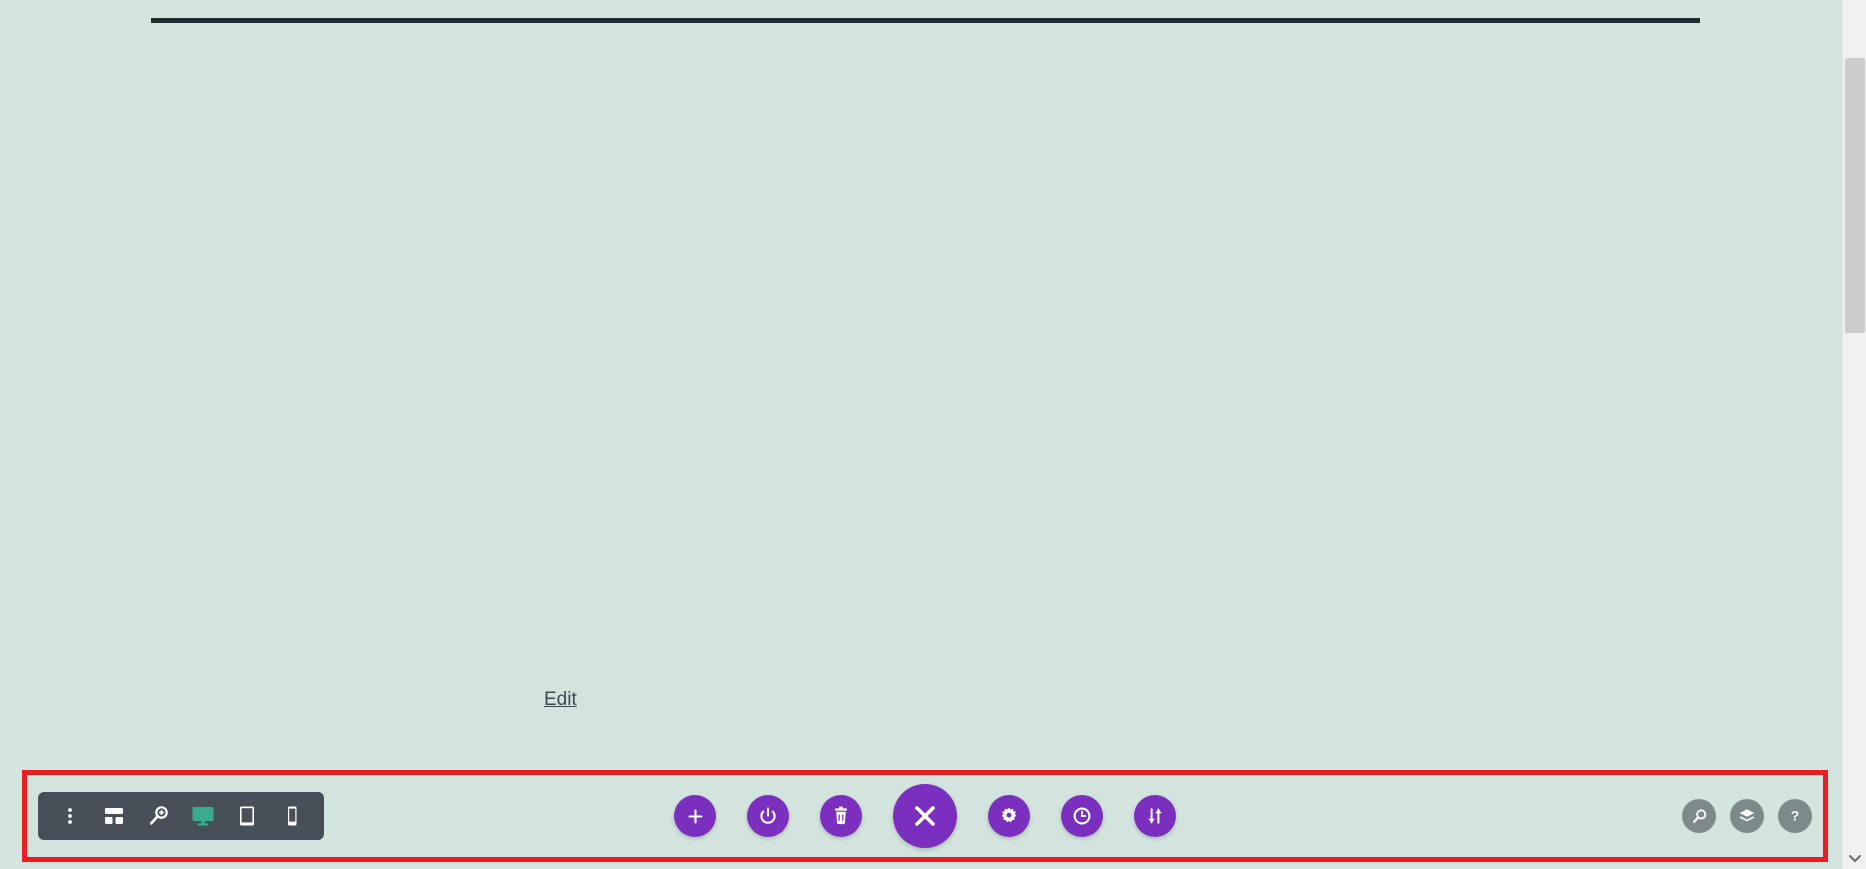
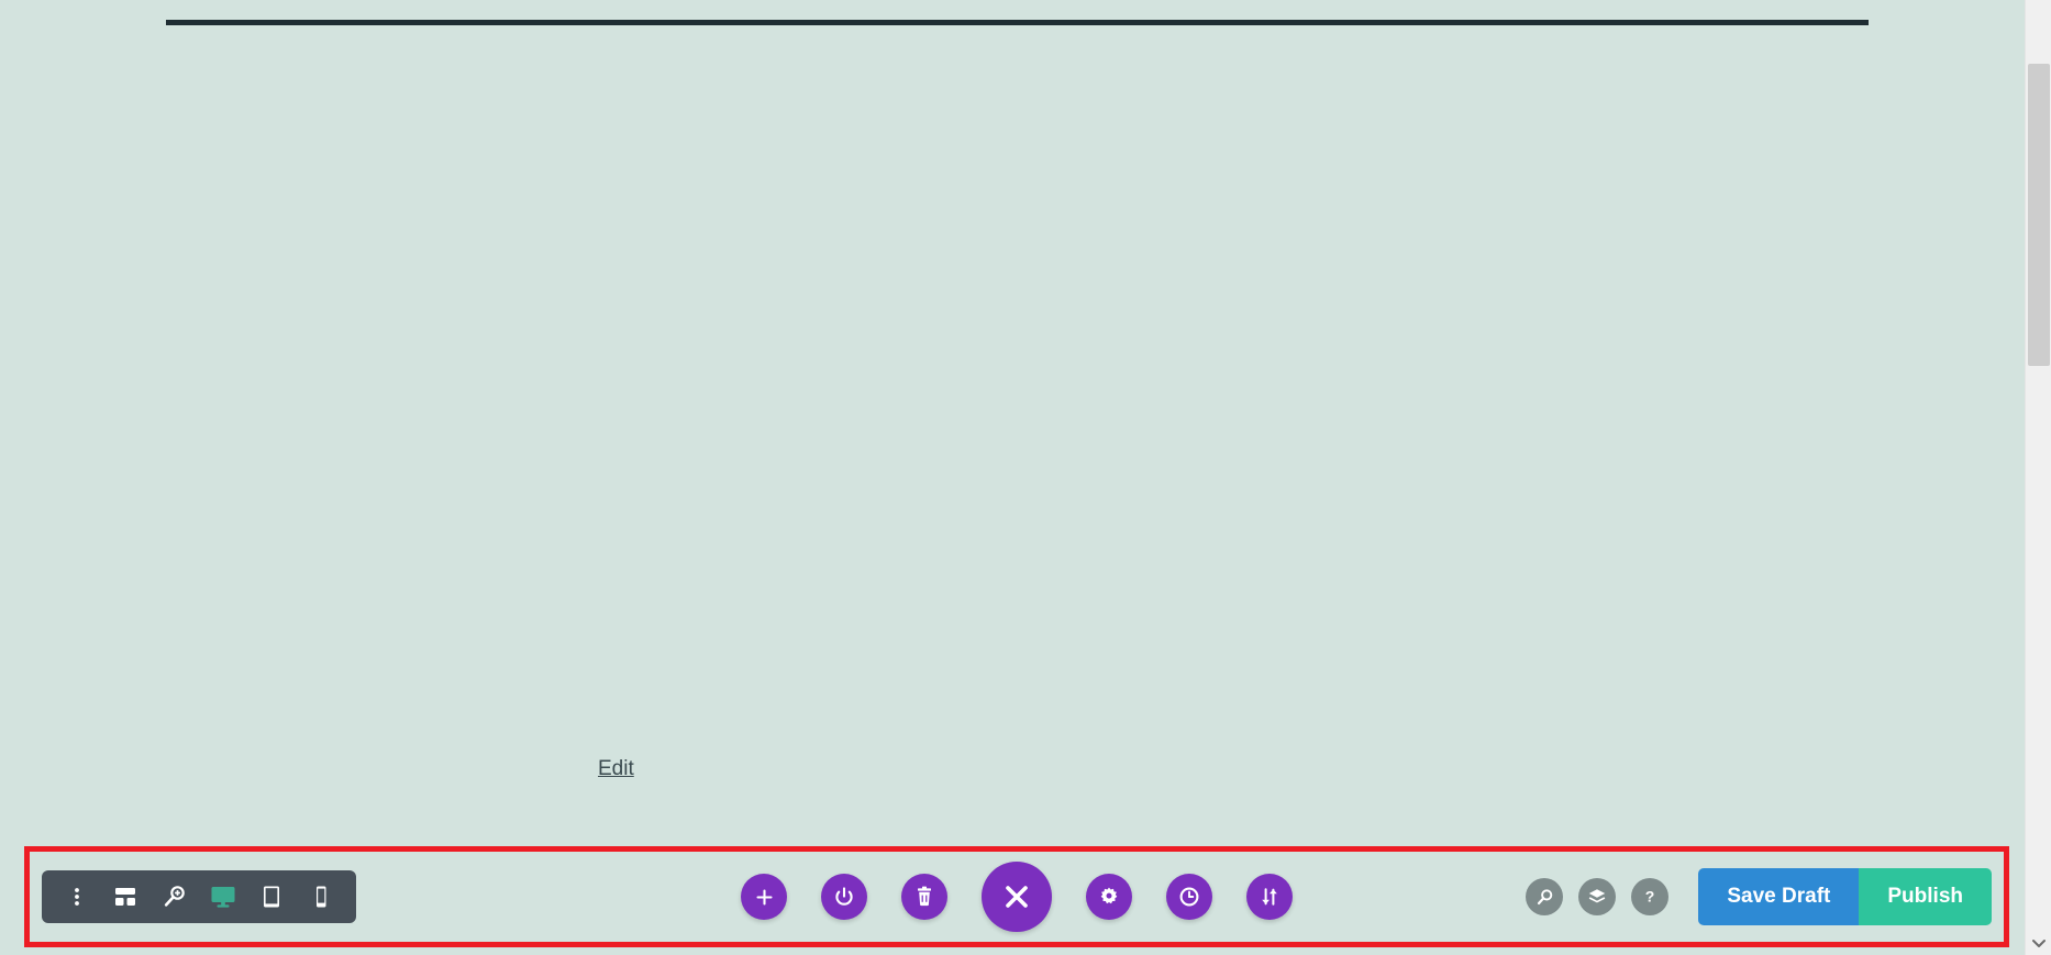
  Edit
  ?
+ Save Draft
+ Publish
